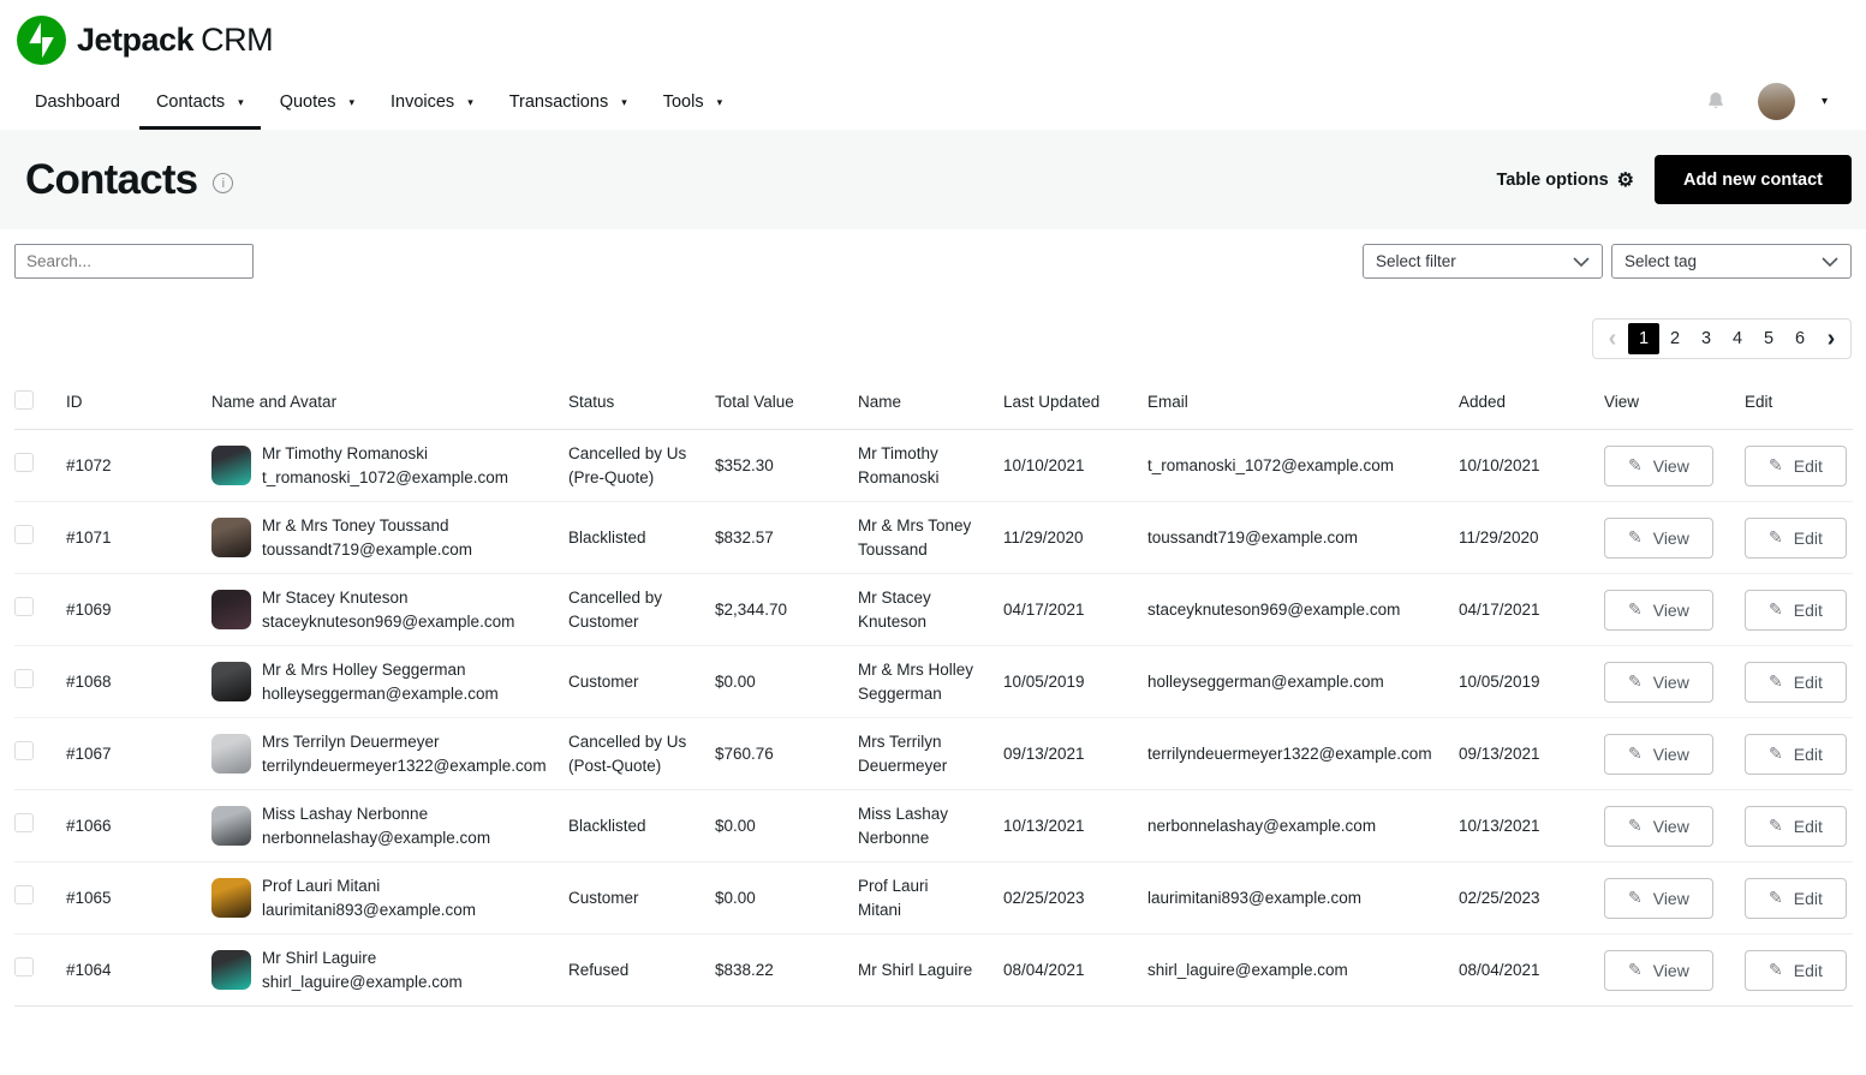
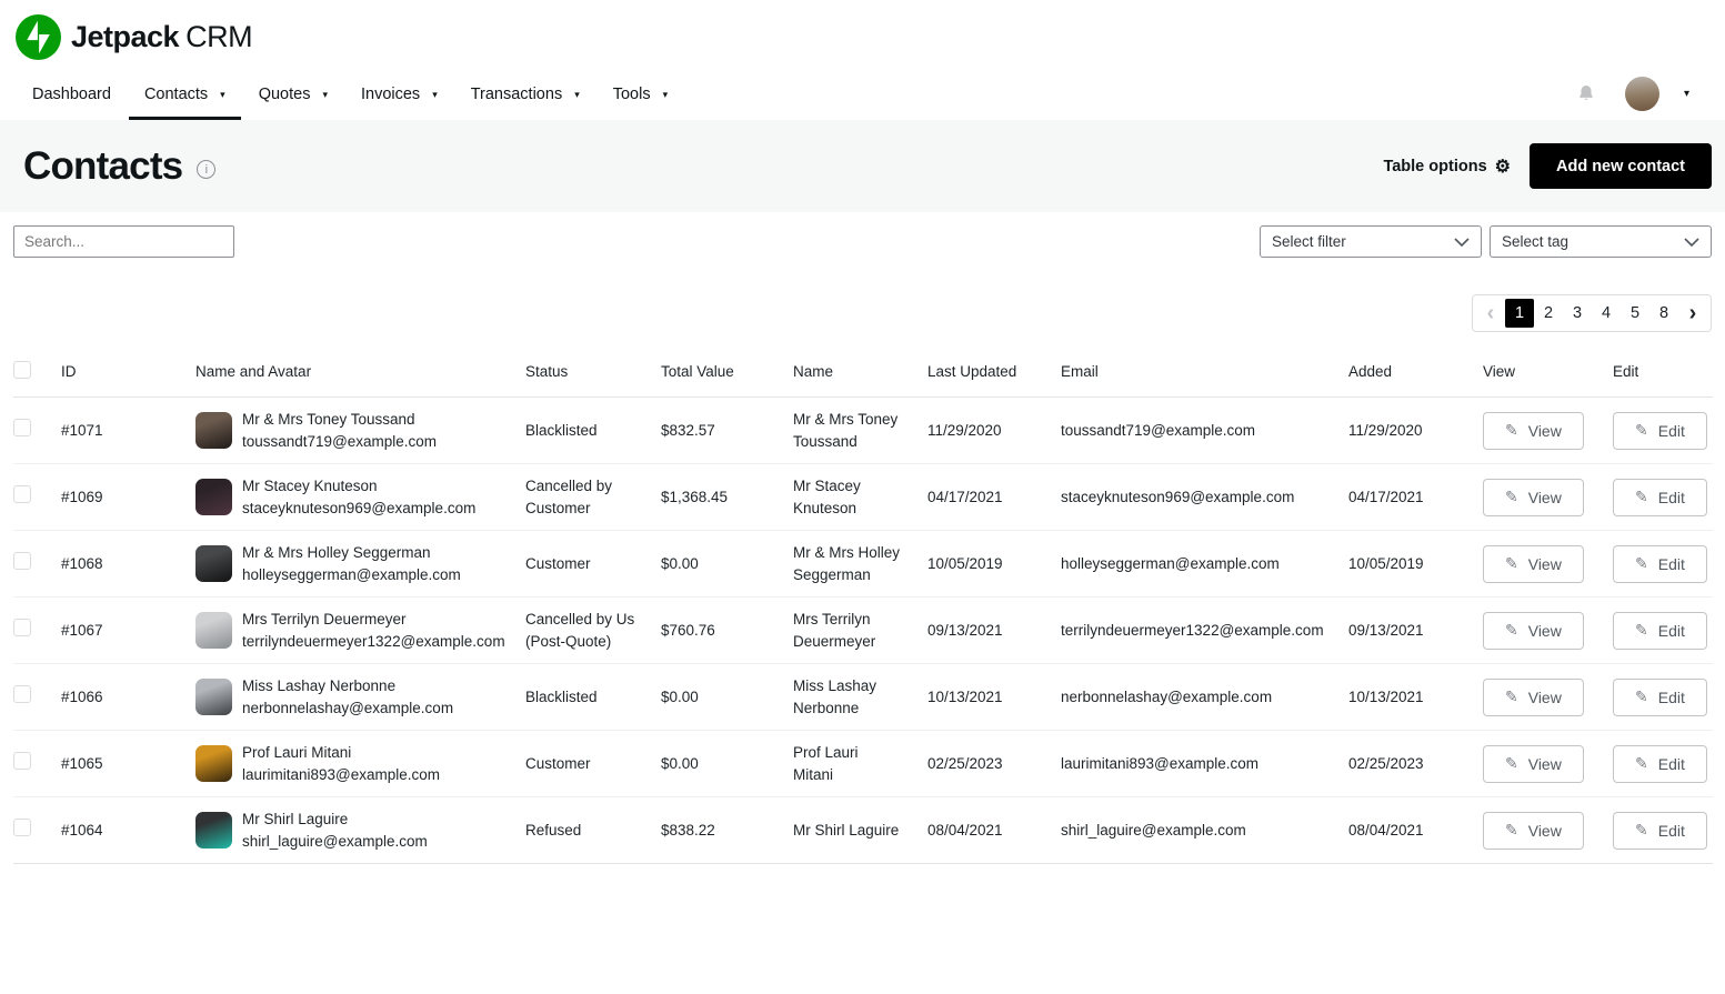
  Jetpack CRM
  Dashboard
  Contacts
  ▾
  Quotes
  ▾
  Invoices
  ▾
  Transactions
  ▾
  Tools
  ▾
  ▾
  Contacts
  i
  Table options
  ⚙
  Add new contact
  Search...
  Select filter
  Select tag
  ‹
  1
  2
  3
  4
  5
- 6
+ 8
  ›
  	ID	Name and Avatar	Status	Total Value	Name	Last Updated	Email	Added	View	Edit
- 	#1072	Mr Timothy Romanoski t_romanoski_1072@example.com	Cancelled by Us (Pre-Quote)	$352.30	Mr Timothy Romanoski	10/10/2021	t_romanoski_1072@example.com	10/10/2021	✎ View	✎ Edit
  	#1071	Mr & Mrs Toney Toussand toussandt719@example.com	Blacklisted	$832.57	Mr & Mrs Toney Toussand	11/29/2020	toussandt719@example.com	11/29/2020	✎ View	✎ Edit
- 	#1069	Mr Stacey Knuteson staceyknuteson969@example.com	Cancelled by Customer	$2,344.70	Mr Stacey Knuteson	04/17/2021	staceyknuteson969@example.com	04/17/2021	✎ View	✎ Edit
+ 	#1069	Mr Stacey Knuteson staceyknuteson969@example.com	Cancelled by Customer	$1,368.45	Mr Stacey Knuteson	04/17/2021	staceyknuteson969@example.com	04/17/2021	✎ View	✎ Edit
  	#1068	Mr & Mrs Holley Seggerman holleyseggerman@example.com	Customer	$0.00	Mr & Mrs Holley Seggerman	10/05/2019	holleyseggerman@example.com	10/05/2019	✎ View	✎ Edit
  	#1067	Mrs Terrilyn Deuermeyer terrilyndeuermeyer1322@example.com	Cancelled by Us (Post-Quote)	$760.76	Mrs Terrilyn Deuermeyer	09/13/2021	terrilyndeuermeyer1322@example.com	09/13/2021	✎ View	✎ Edit
  	#1066	Miss Lashay Nerbonne nerbonnelashay@example.com	Blacklisted	$0.00	Miss Lashay Nerbonne	10/13/2021	nerbonnelashay@example.com	10/13/2021	✎ View	✎ Edit
  	#1065	Prof Lauri Mitani laurimitani893@example.com	Customer	$0.00	Prof Lauri Mitani	02/25/2023	laurimitani893@example.com	02/25/2023	✎ View	✎ Edit
  	#1064	Mr Shirl Laguire shirl_laguire@example.com	Refused	$838.22	Mr Shirl Laguire	08/04/2021	shirl_laguire@example.com	08/04/2021	✎ View	✎ Edit
